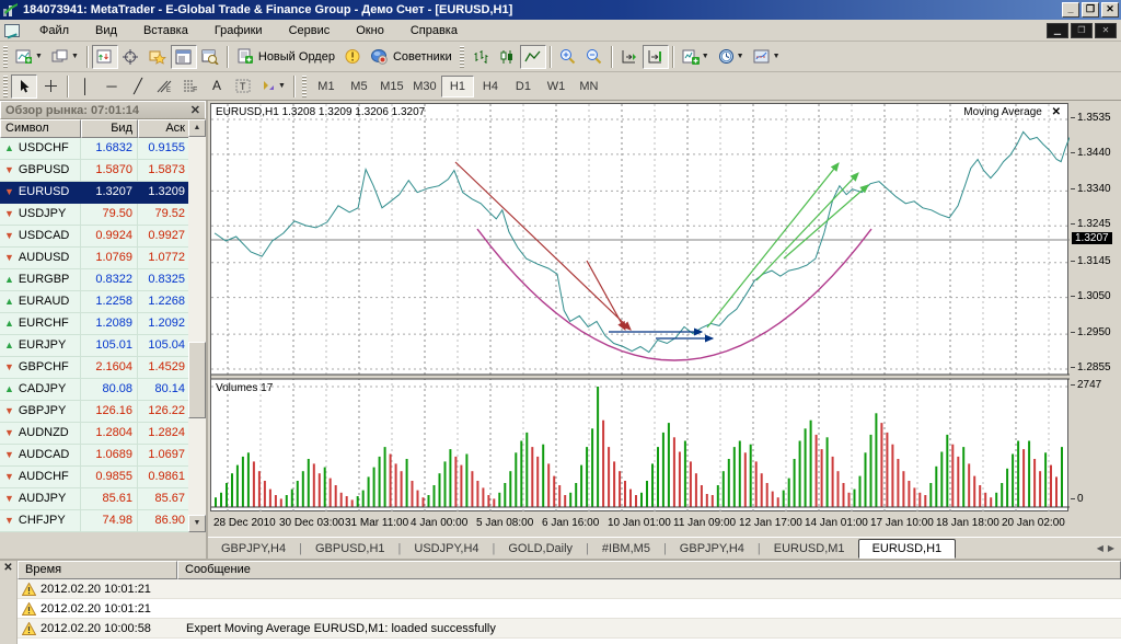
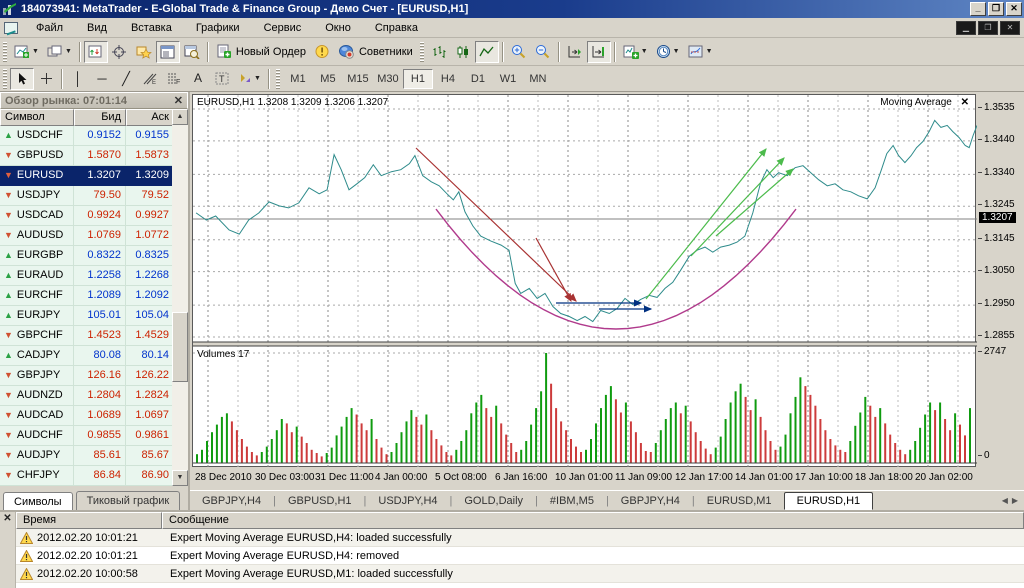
  184073941: MetaTrader - E-Global Trade & Finance Group - Демо Счет - [EURUSD,H1]
  _
  ❐
  ✕
  Файл
  Вид
  Вставка
  Графики
  Сервис
  Окно
  Справка
  ▁
  ❐
  ✕
  Новый Ордер
  Советники
  │
  ─
  ╱
  A
  T
  M1
  M5
  M15
  M30
  H1
  H4
  D1
  W1
  MN
  Обзор рынка: 07:01:14
  ✕
  Символ
  Бид
  Аск
  ▲
  USDCHF
- 1.6832
+ 0.9152
  0.9155
  ▼
  GBPUSD
  1.5870
  1.5873
  ▼
  EURUSD
  1.3207
  1.3209
  ▼
  USDJPY
  79.50
  79.52
  ▼
  USDCAD
  0.9924
  0.9927
  ▼
  AUDUSD
  1.0769
  1.0772
  ▲
  EURGBP
  0.8322
  0.8325
  ▲
  EURAUD
  1.2258
  1.2268
  ▲
  EURCHF
  1.2089
  1.2092
  ▲
  EURJPY
  105.01
  105.04
  ▼
  GBPCHF
- 2.1604
+ 1.4523
  1.4529
  ▲
  CADJPY
  80.08
  80.14
  ▼
  GBPJPY
  126.16
  126.22
  ▼
  AUDNZD
  1.2804
  1.2824
  ▼
  AUDCAD
  1.0689
  1.0697
  ▼
  AUDCHF
  0.9855
  0.9861
  ▼
  AUDJPY
  85.61
  85.67
  ▼
  CHFJPY
- 74.98
+ 86.84
  86.90
+ Символы
+ Тиковый график
  EURUSD,H1 1.3208 1.3209 1.3206 1.3207
  Moving Average ✕
  Volumes 17
  1.3535
  1.3440
  1.3340
  1.3245
  1.3145
  1.3050
  1.2950
  1.2855
  1.3207
  2747
  0
  28 Dec 2010
  30 Dec 03:00
- 31 Mar 11:00
+ 31 Dec 11:00
  4 Jan 00:00
- 5 Jan 08:00
+ 5 Oct 08:00
  6 Jan 16:00
  10 Jan 01:00
  11 Jan 09:00
  12 Jan 17:00
  14 Jan 01:00
  17 Jan 10:00
  18 Jan 18:00
  20 Jan 02:00
  GBPJPY,H4
  |
  GBPUSD,H1
  |
  USDJPY,H4
  |
  GOLD,Daily
  |
  #IBM,M5
  |
  GBPJPY,H4
  |
  EURUSD,M1
  EURUSD,H1
  ◀
  ▶
  ✕
  Время
  Сообщение
  2012.02.20 10:01:21
+ Expert Moving Average EURUSD,H4: loaded successfully
  2012.02.20 10:01:21
+ Expert Moving Average EURUSD,H4: removed
  2012.02.20 10:00:58
  Expert Moving Average EURUSD,M1: loaded successfully
